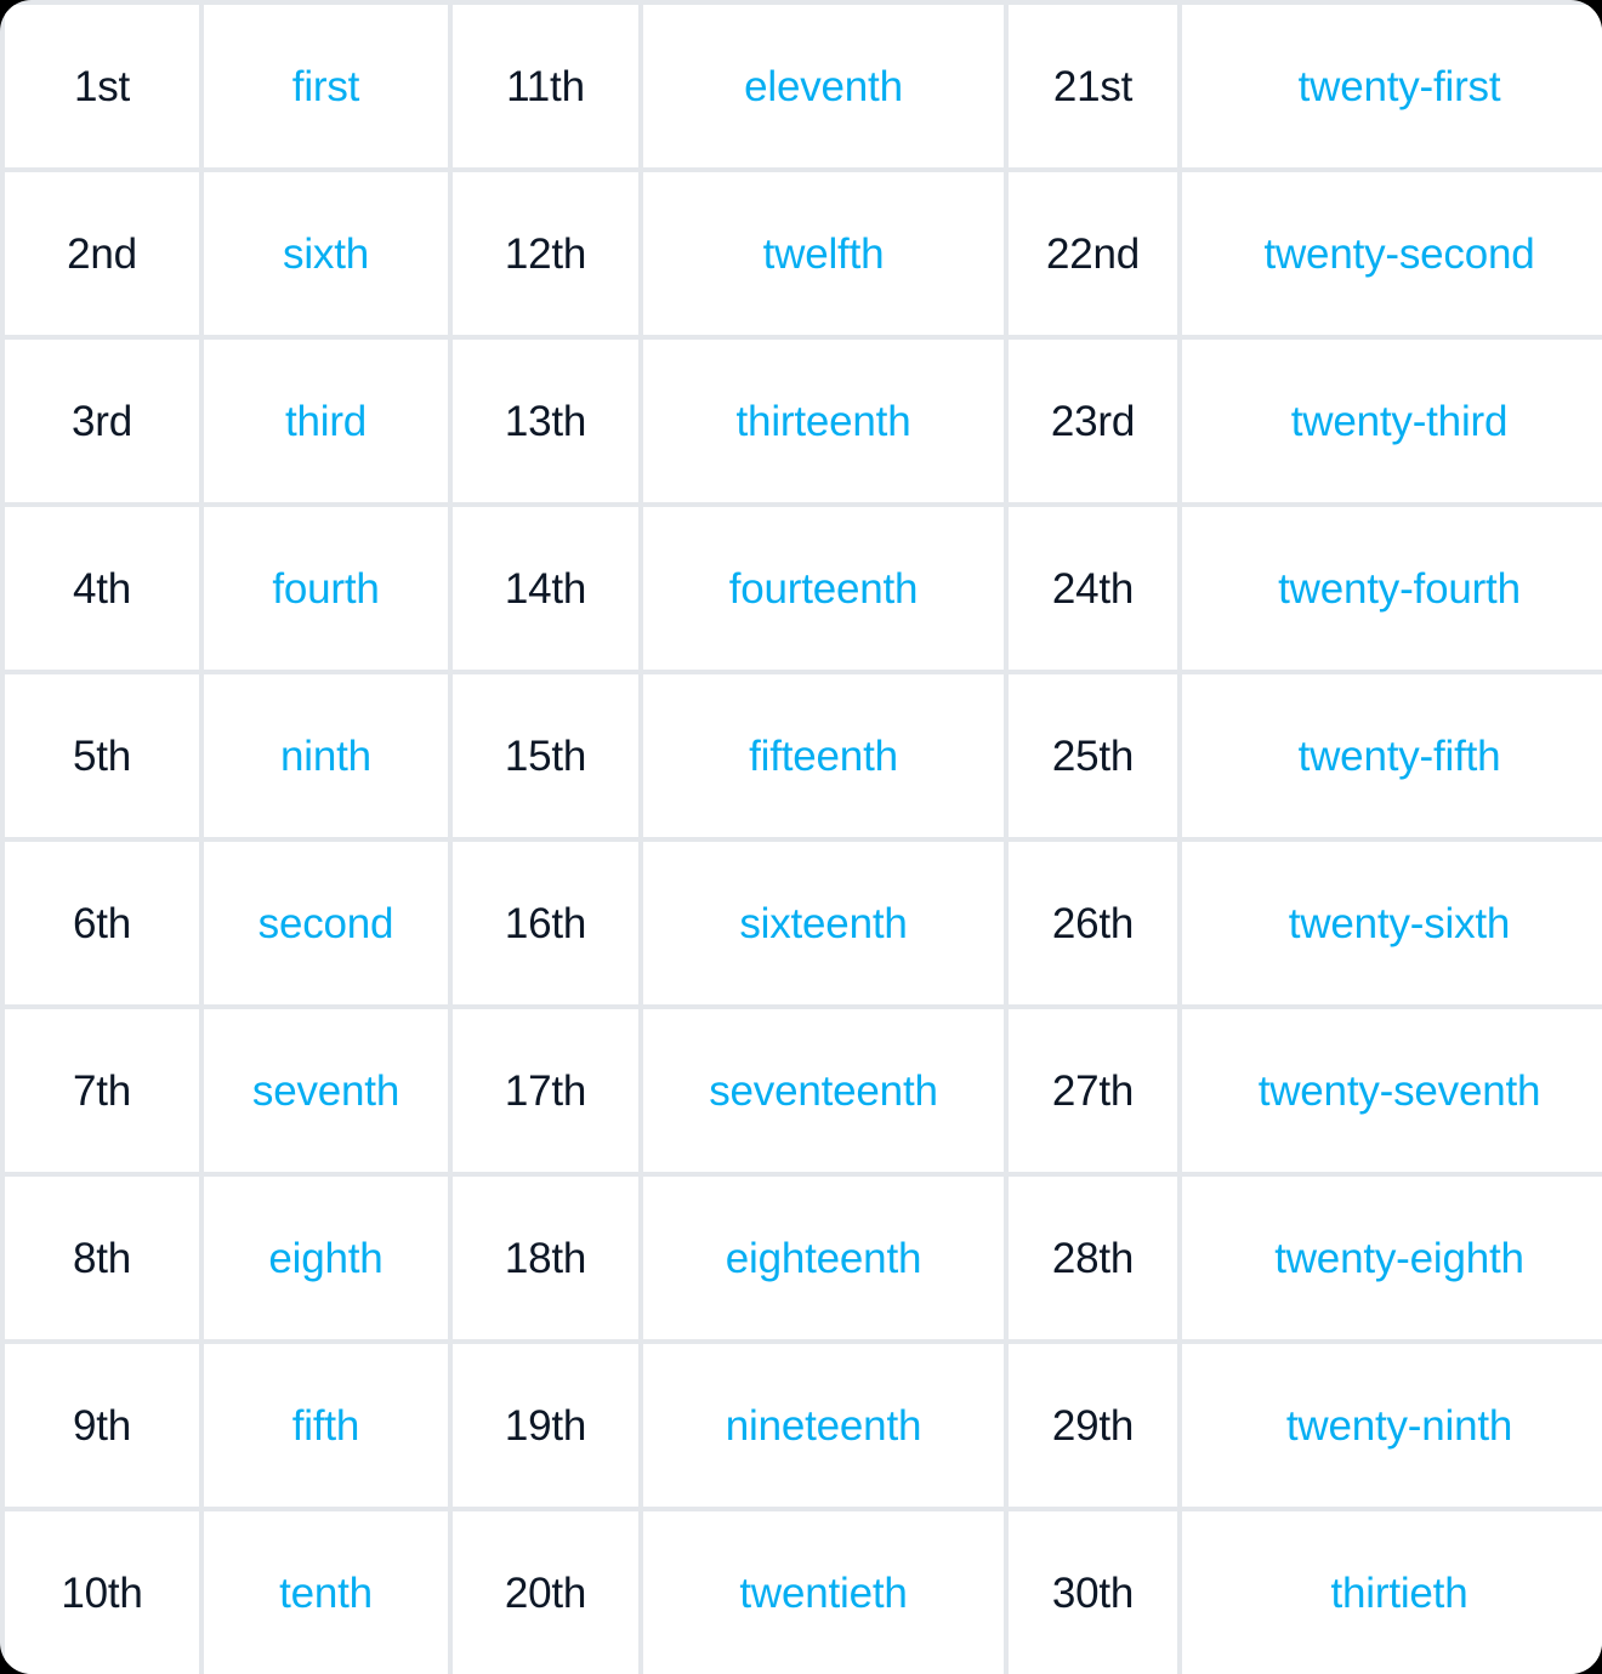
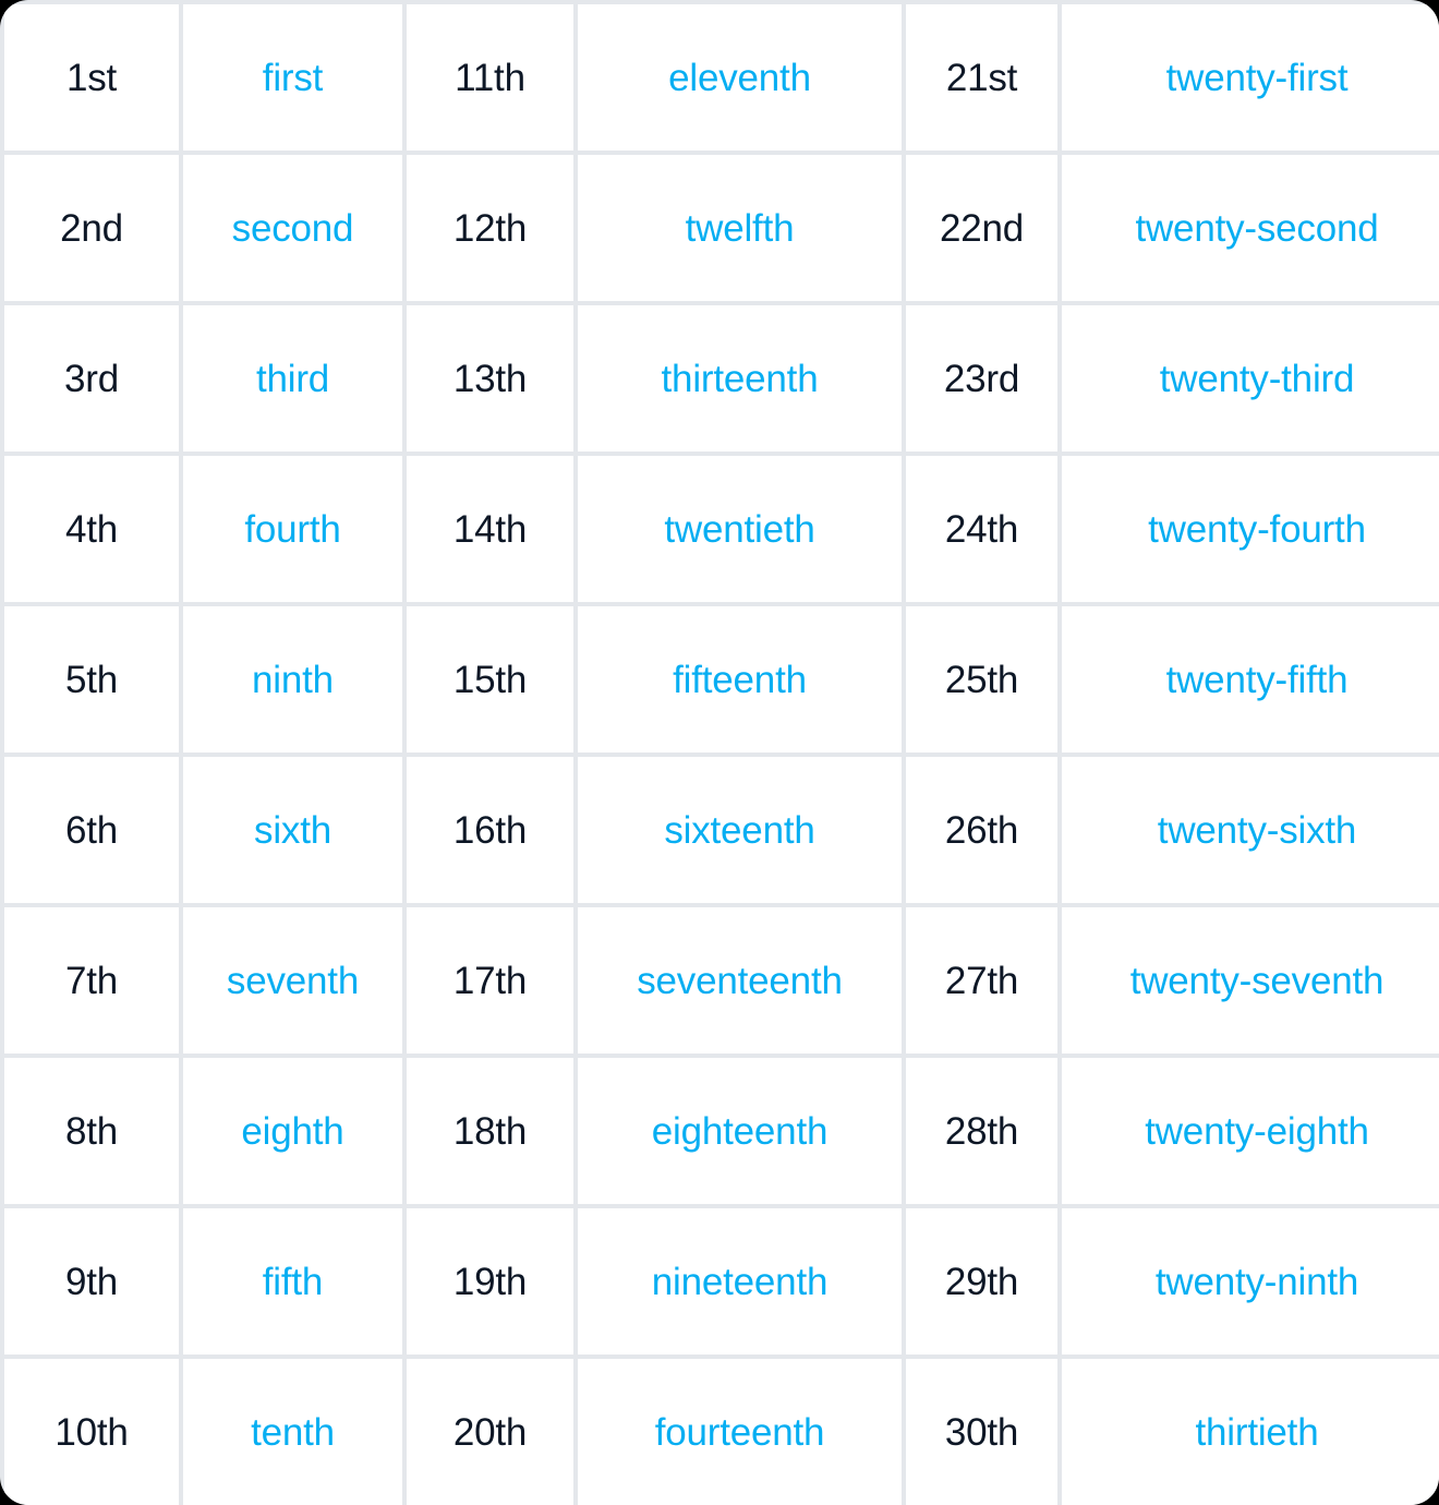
  1st	first	11th	eleventh	21st	twenty-first
- 2nd	sixth	12th	twelfth	22nd	twenty-second
+ 2nd	second	12th	twelfth	22nd	twenty-second
  3rd	third	13th	thirteenth	23rd	twenty-third
- 4th	fourth	14th	fourteenth	24th	twenty-fourth
+ 4th	fourth	14th	twentieth	24th	twenty-fourth
  5th	ninth	15th	fifteenth	25th	twenty-fifth
- 6th	second	16th	sixteenth	26th	twenty-sixth
+ 6th	sixth	16th	sixteenth	26th	twenty-sixth
  7th	seventh	17th	seventeenth	27th	twenty-seventh
  8th	eighth	18th	eighteenth	28th	twenty-eighth
  9th	fifth	19th	nineteenth	29th	twenty-ninth
- 10th	tenth	20th	twentieth	30th	thirtieth
+ 10th	tenth	20th	fourteenth	30th	thirtieth
